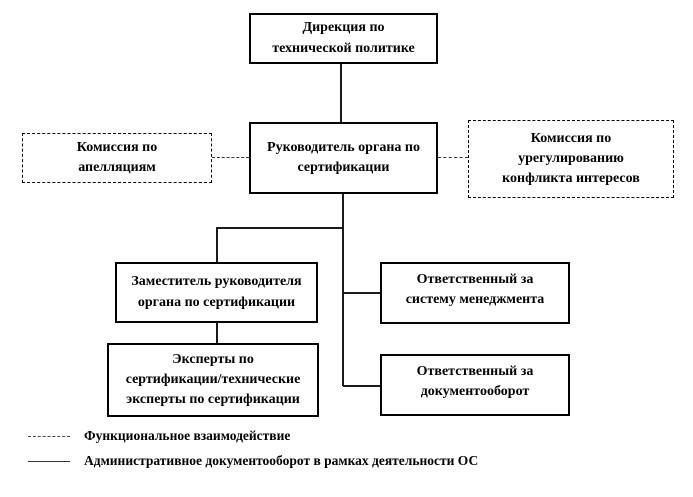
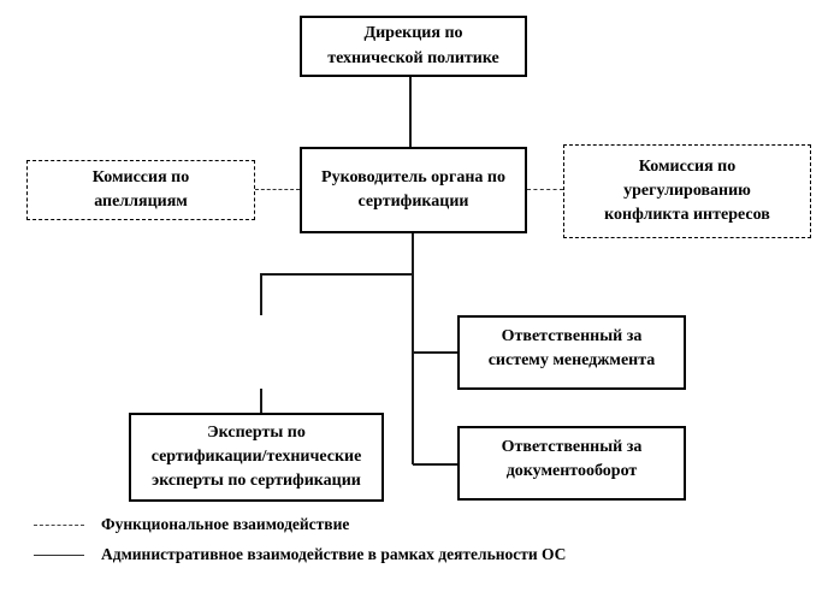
  Дирекция по
  технической политике
  Руководитель органа по
  сертификации
  Комиссия по
  апелляциям
  Комиссия по
  урегулированию
  конфликта интересов
- Заместитель руководителя
- органа по сертификации
  Эксперты по
  сертификации/технические
  эксперты по сертификации
  Ответственный за
  систему менеджмента
  Ответственный за
  документооборот
  Функциональное взаимодействие
- Административное документооборот в рамках деятельности ОС
+ Административное взаимодействие в рамках деятельности ОС
